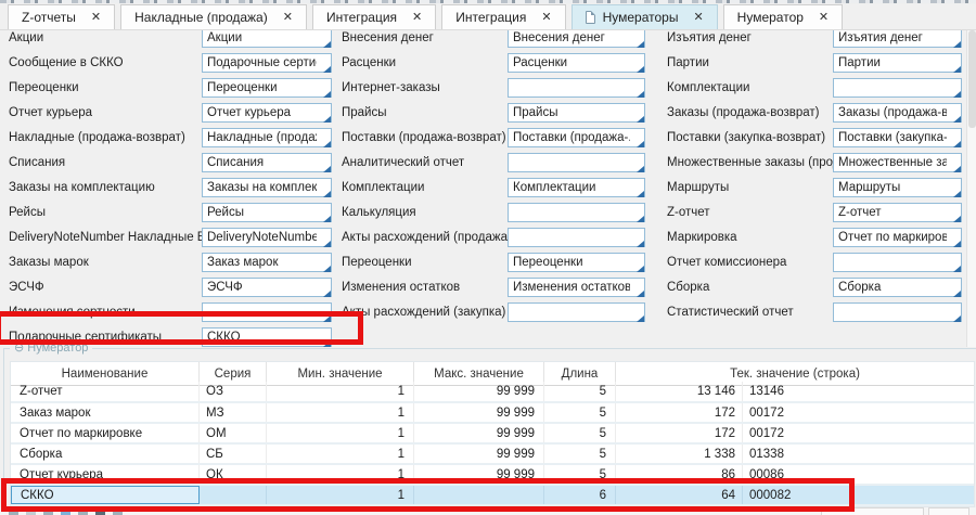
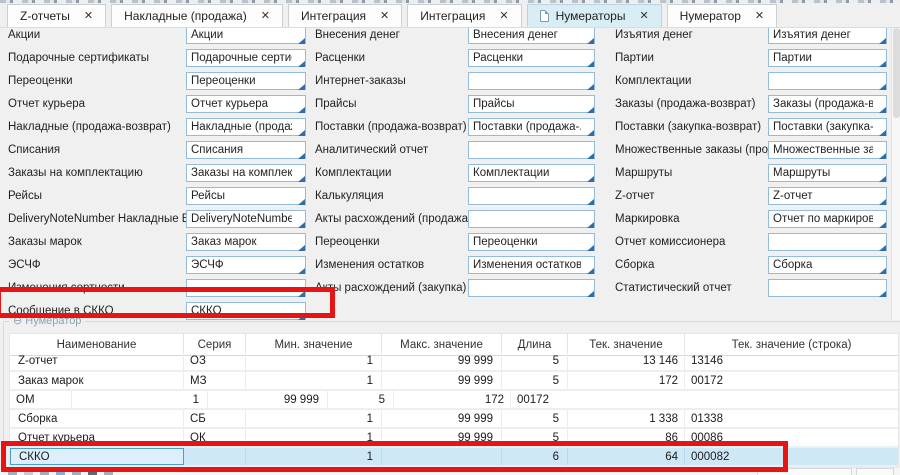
  Z-отчеты
  ✕
  Накладные (продажа)
  ✕
  Интеграция
  ✕
  Интеграция
  ✕
  Нумераторы
  ✕
  Нумератор
  ✕
  Акции
  Акции
- Сообщение в СККО
+ Подарочные сертификаты
  Подарочные серти
  Переоценки
  Переоценки
  Отчет курьера
  Отчет курьера
  Накладные (продажа-возврат)
  Накладные (прода
  Списания
  Списания
  Заказы на комплектацию
  Заказы на комплек
  Рейсы
  Рейсы
  DeliveryNoteNumber Накладные
  DeliveryNoteNumbe
  Заказы марок
  Заказ марок
  ЭСЧФ
  ЭСЧФ
  Изменения сортности
- Подарочные сертификаты
+ Сообщение в СККО
  СККО
  Внесения денег
  Внесения денег
  Расценки
  Расценки
  Интернет-заказы
  Прайсы
  Прайсы
  Поставки (продажа-возврат)
  Поставки (продажа-.
  Аналитический отчет
  Комплектации
  Комплектации
  Калькуляция
  Акты расхождений (продажа
  Переоценки
  Переоценки
  Изменения остатков
  Изменения остатков
  Акты расхождений (закупка)
  Изъятия денег
  Изъятия денег
  Партии
  Партии
  Комплектации
  Заказы (продажа-возврат)
  Заказы (продажа-в
  Поставки (закупка-возврат)
  Поставки (закупка-
  Множественные заказы (про
  Множественные за
  Маршруты
  Маршруты
  Z-отчет
  Z-отчет
  Маркировка
  Отчет по маркиров
  Отчет комиссионера
  Сборка
  Сборка
  Статистический отчет
  ⊖ Нумератор
  Наименование
  Серия
  Мин. значение
  Макс. значение
  Длина
+ Тек. значение
  Тек. значение (строка)
  Z-отчет
  ОЗ
  1
  99 999
  5
  13 146
  13146
  Заказ марок
  МЗ
  1
  99 999
  5
  172
  00172
- Отчет по маркировке
  ОМ
  1
  99 999
  5
  172
  00172
  Сборка
  СБ
  1
  99 999
  5
  1 338
  01338
  Отчет курьера
  ОК
  1
  99 999
  5
  86
  00086
  СККО
  1
  6
  64
  000082
